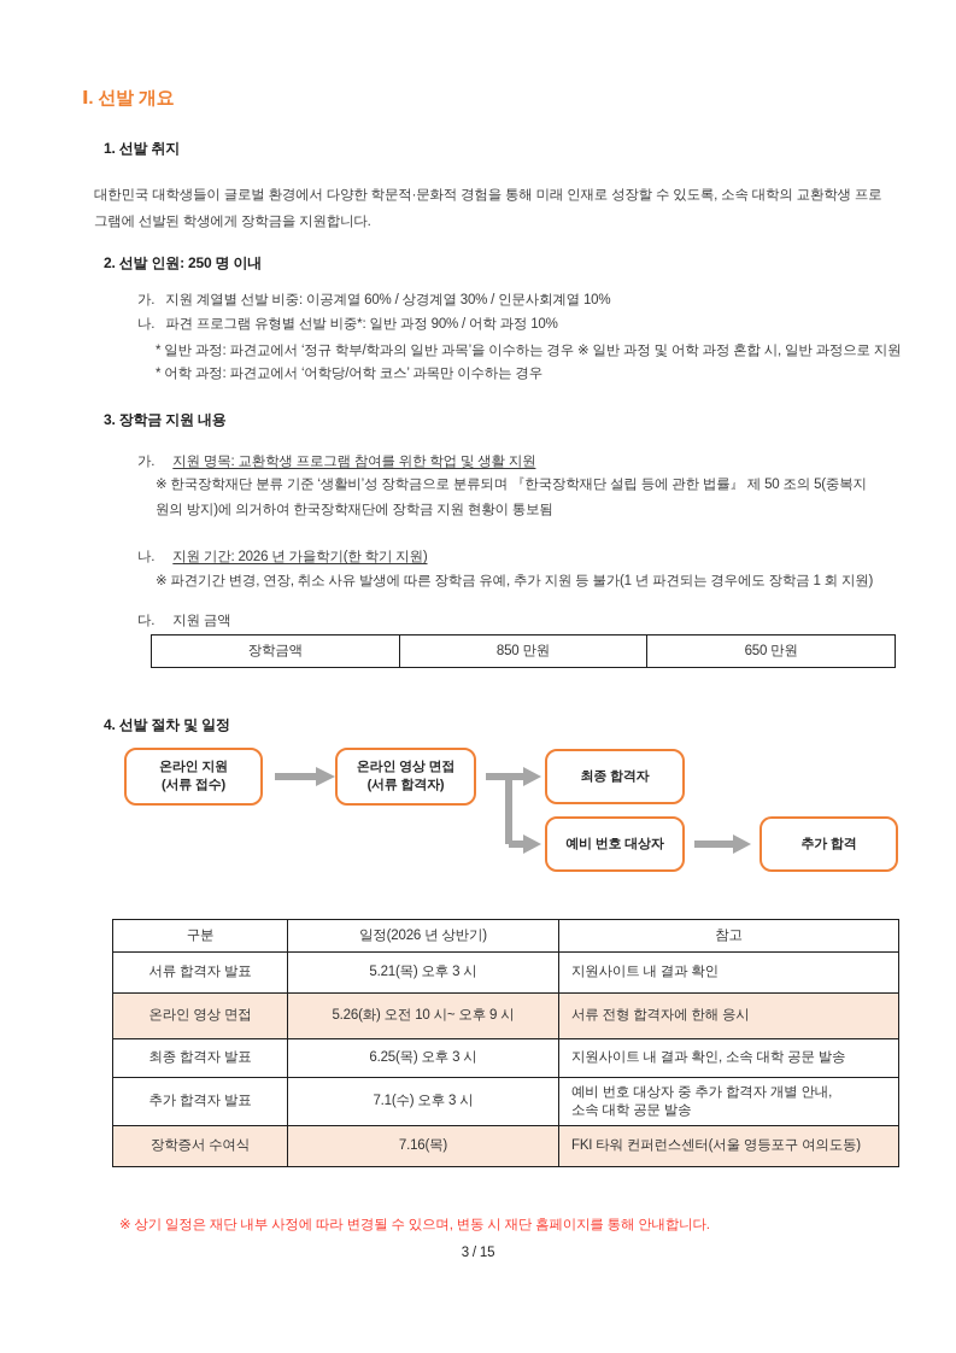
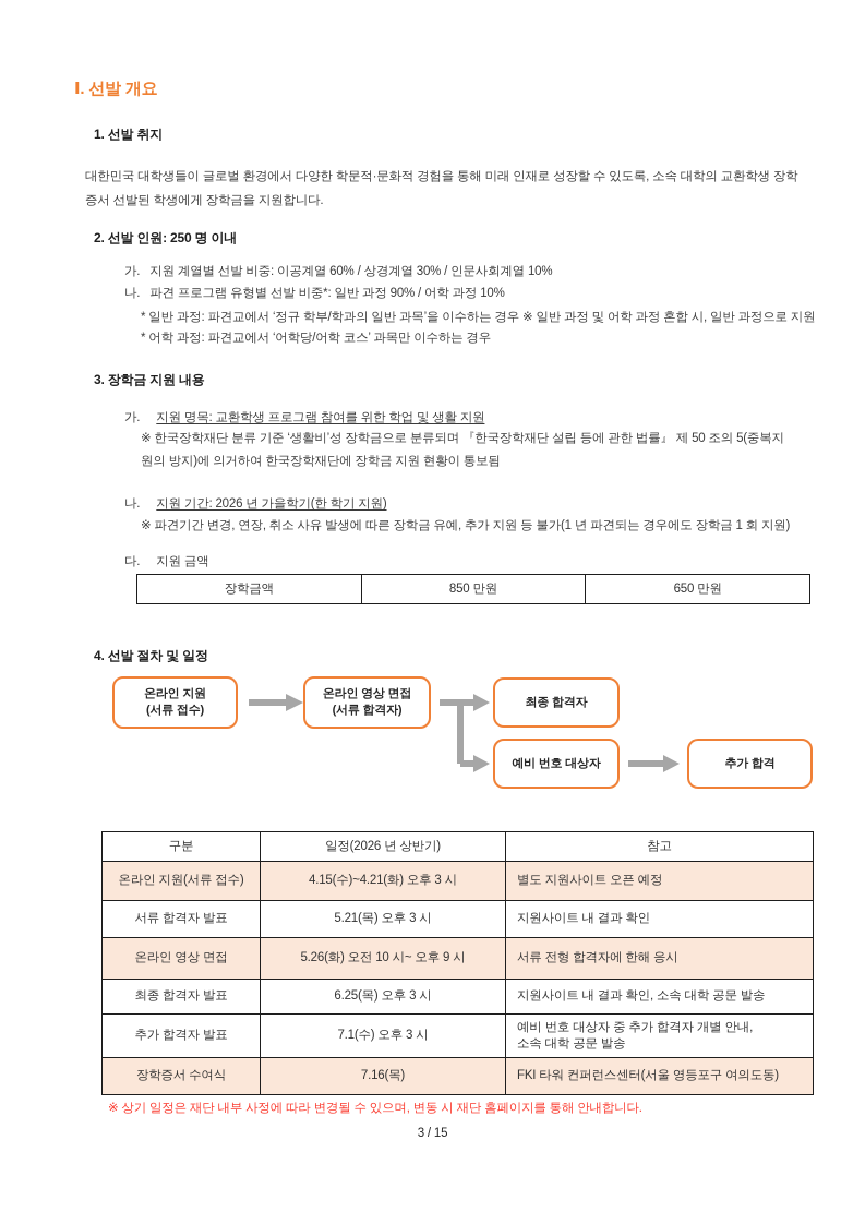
  Ⅰ. 선발 개요
  1. 선발 취지
- 대한민국 대학생들이 글로벌 환경에서 다양한 학문적·문화적 경험을 통해 미래 인재로 성장할 수 있도록, 소속 대학의 교환학생 프로그램에 선발된 학생에게 장학금을 지원합니다.
+ 대한민국 대학생들이 글로벌 환경에서 다양한 학문적·문화적 경험을 통해 미래 인재로 성장할 수 있도록, 소속 대학의 교환학생 장학증서 선발된 학생에게 장학금을 지원합니다.
  2. 선발 인원: 250 명 이내
  가.
  지원 계열별 선발 비중: 이공계열 60% / 상경계열 30% / 인문사회계열 10%
  나.
  파견 프로그램 유형별 선발 비중*: 일반 과정 90% / 어학 과정 10%
  * 일반 과정: 파견교에서 ‘정규 학부/학과의 일반 과목’을 이수하는 경우 ※ 일반 과정 및 어학 과정 혼합 시, 일반 과정으로 지원
  * 어학 과정: 파견교에서 ‘어학당/어학 코스’ 과목만 이수하는 경우
  3. 장학금 지원 내용
  가.
  지원 명목: 교환학생 프로그램 참여를 위한 학업 및 생활 지원
  ※ 한국장학재단 분류 기준 ‘생활비’성 장학금으로 분류되며 『한국장학재단 설립 등에 관한 법률』 제 50 조의 5(중복지원의 방지)에 의거하여 한국장학재단에 장학금 지원 현황이 통보됨
  나.
  지원 기간: 2026 년 가을학기(한 학기 지원)
  ※ 파견기간 변경, 연장, 취소 사유 발생에 따른 장학금 유예, 추가 지원 등 불가(1 년 파견되는 경우에도 장학금 1 회 지원)
  다.
  지원 금액
  장학금액	850 만원	650 만원
  4. 선발 절차 및 일정
  온라인 지원
  (서류 접수)
  온라인 영상 면접
  (서류 합격자)
  최종 합격자
  예비 번호 대상자
  추가 합격
  구분	일정(2026 년 상반기)	참고
+ 온라인 지원(서류 접수)	4.15(수)~4.21(화) 오후 3 시	별도 지원사이트 오픈 예정
  서류 합격자 발표	5.21(목) 오후 3 시	지원사이트 내 결과 확인
  온라인 영상 면접	5.26(화) 오전 10 시~ 오후 9 시	서류 전형 합격자에 한해 응시
  최종 합격자 발표	6.25(목) 오후 3 시	지원사이트 내 결과 확인, 소속 대학 공문 발송
  추가 합격자 발표	7.1(수) 오후 3 시	예비 번호 대상자 중 추가 합격자 개별 안내, 소속 대학 공문 발송
  장학증서 수여식	7.16(목)	FKI 타워 컨퍼런스센터(서울 영등포구 여의도동)
  ※ 상기 일정은 재단 내부 사정에 따라 변경될 수 있으며, 변동 시 재단 홈페이지를 통해 안내합니다.
  3 / 15
